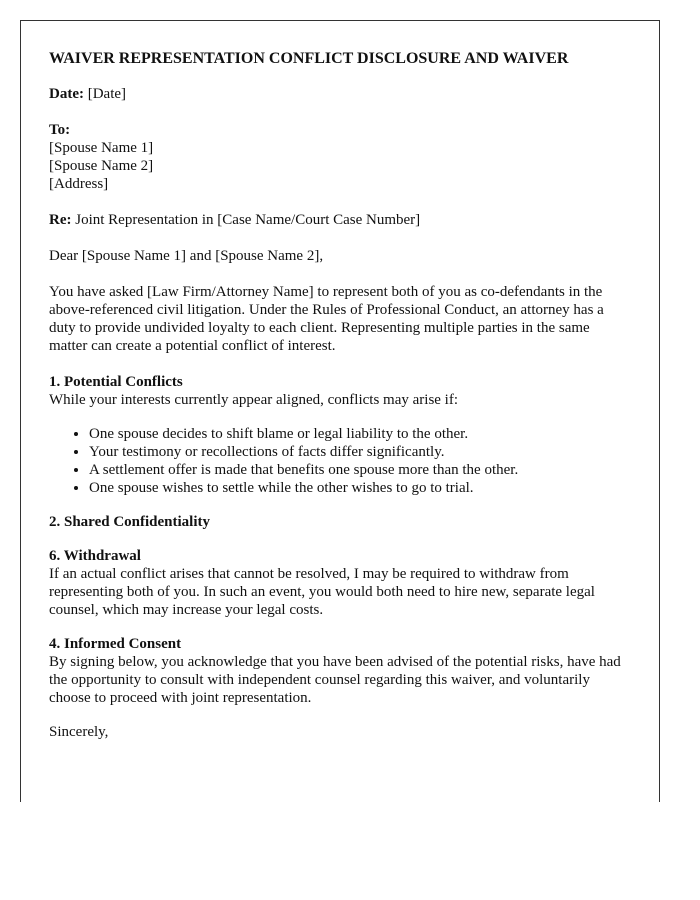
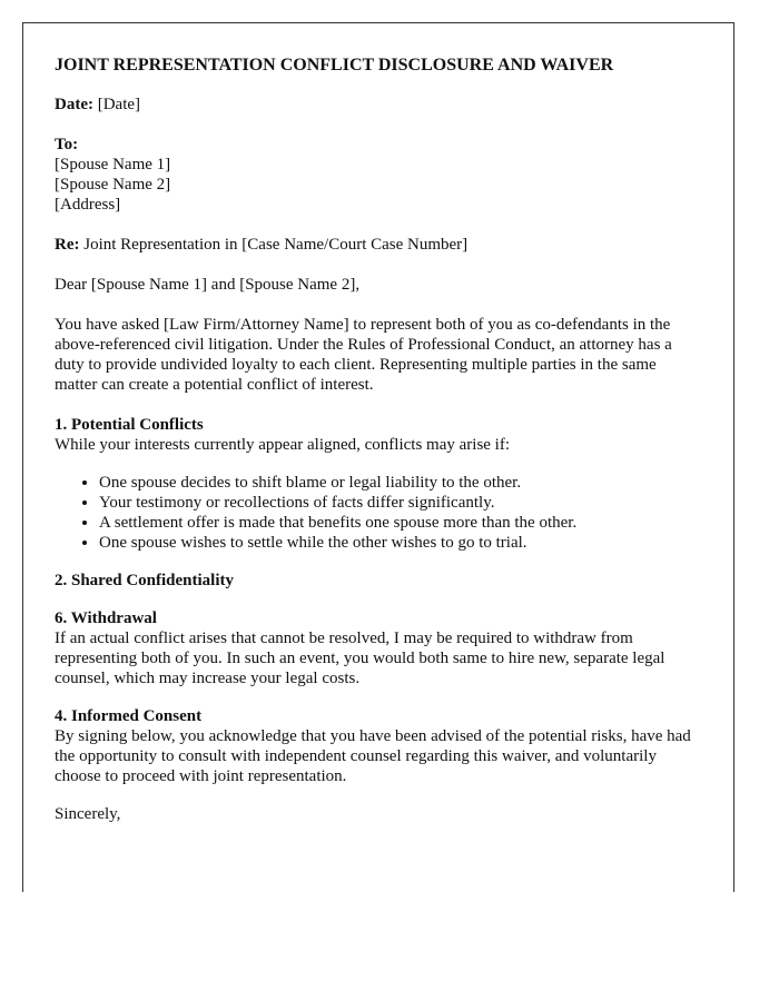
- WAIVER REPRESENTATION CONFLICT DISCLOSURE AND WAIVER
+ JOINT REPRESENTATION CONFLICT DISCLOSURE AND WAIVER
  Date: [Date]
  To:
  [Spouse Name 1]
  [Spouse Name 2]
  [Address]
  Re: Joint Representation in [Case Name/Court Case Number]
  Dear [Spouse Name 1] and [Spouse Name 2],
  You have asked [Law Firm/Attorney Name] to represent both of you as co-defendants in the above-referenced civil litigation. Under the Rules of Professional Conduct, an attorney has a duty to provide undivided loyalty to each client. Representing multiple parties in the same matter can create a potential conflict of interest.
  1. Potential Conflicts
  While your interests currently appear aligned, conflicts may arise if:
  One spouse decides to shift blame or legal liability to the other.
  Your testimony or recollections of facts differ significantly.
  A settlement offer is made that benefits one spouse more than the other.
  One spouse wishes to settle while the other wishes to go to trial.
  2. Shared Confidentiality
  6. Withdrawal
- If an actual conflict arises that cannot be resolved, I may be required to withdraw from representing both of you. In such an event, you would both need to hire new, separate legal counsel, which may increase your legal costs.
+ If an actual conflict arises that cannot be resolved, I may be required to withdraw from representing both of you. In such an event, you would both same to hire new, separate legal counsel, which may increase your legal costs.
  4. Informed Consent
  By signing below, you acknowledge that you have been advised of the potential risks, have had the opportunity to consult with independent counsel regarding this waiver, and voluntarily choose to proceed with joint representation.
  Sincerely,
